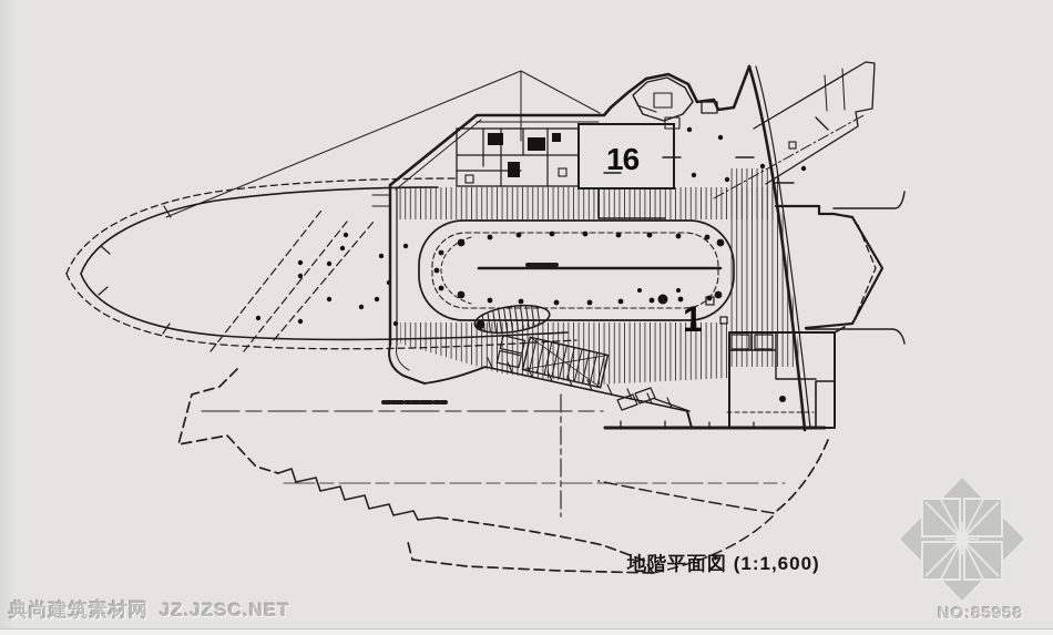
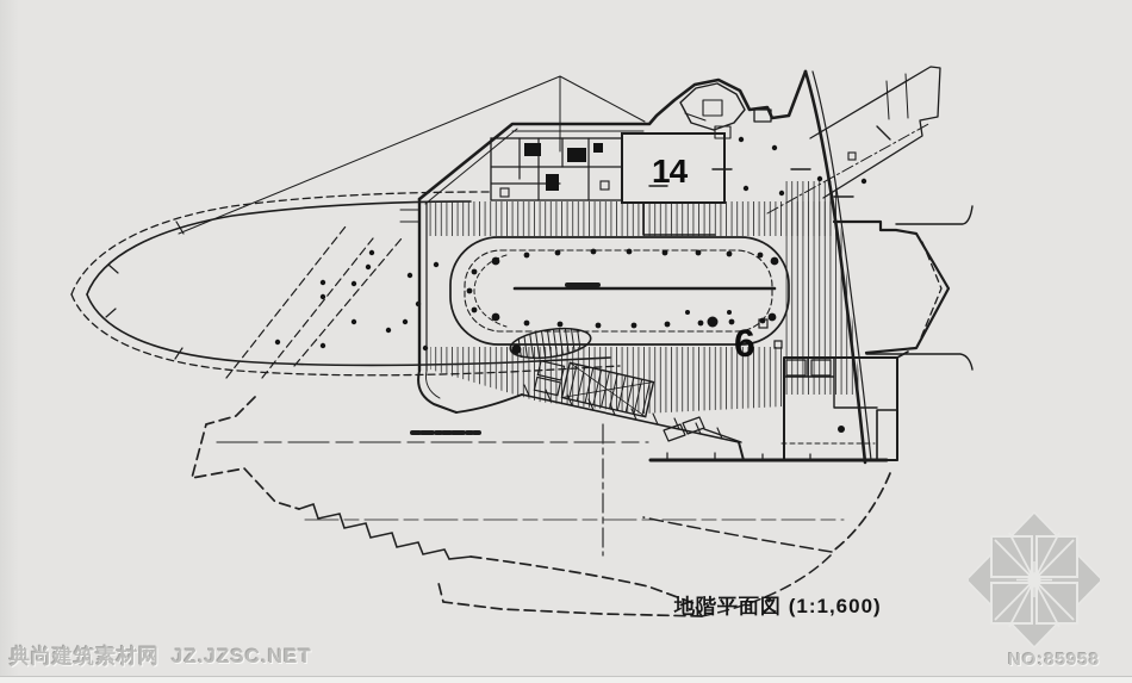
- 16
+ 14
- 1
+ 6
  地階平面図 (1:1,600)
  典尚建筑素材网 JZ.JZSC.NET
  NO:85958
